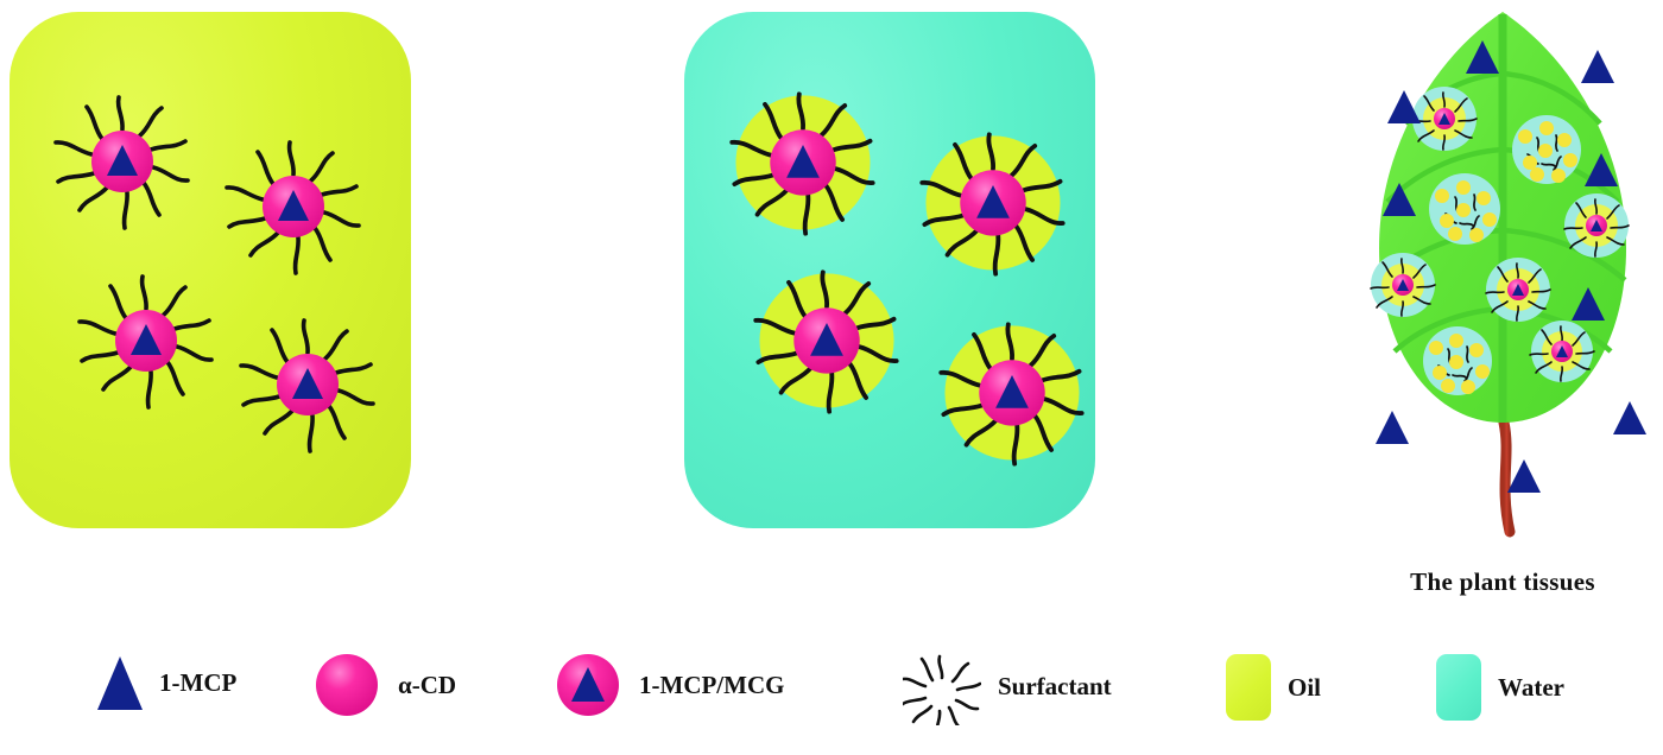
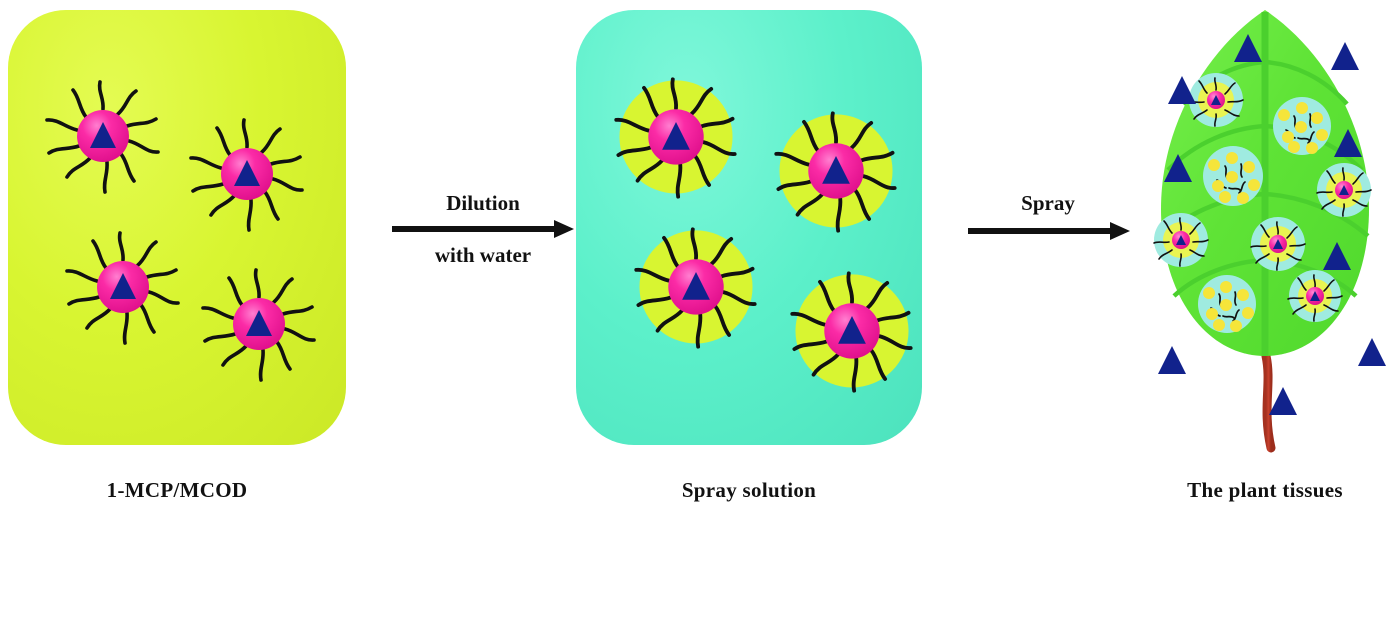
+ 1-MCP/MCOD
+ Dilution
+ with water
+ Spray solution
+ Spray
  The plant tissues
- 1-MCP
- α-CD
- 1-MCP/MCG
- Surfactant
- Oil
- Water
